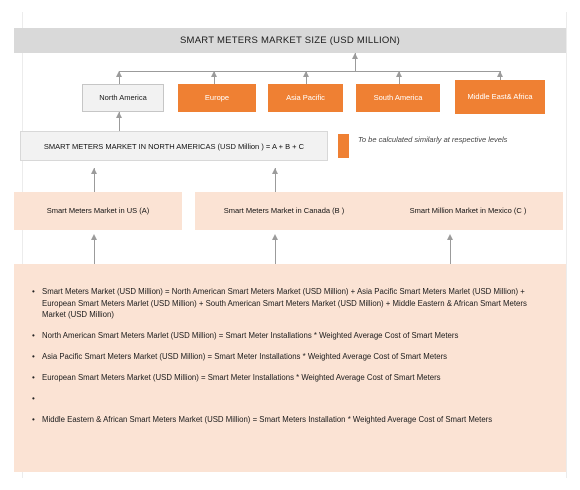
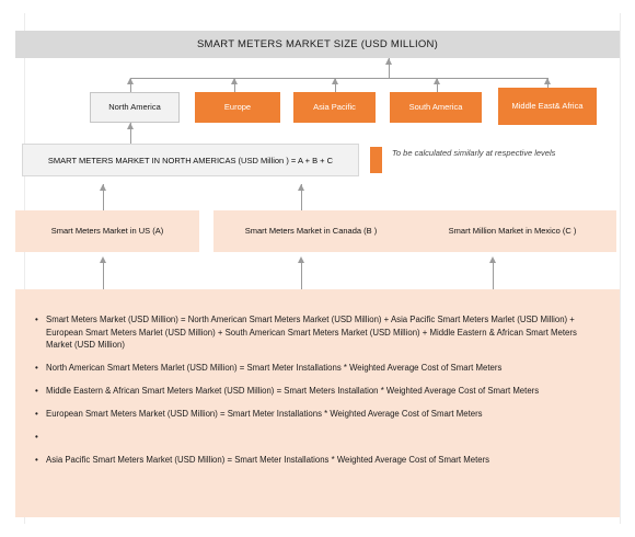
  SMART METERS MARKET SIZE (USD MILLION)
  North America
  Europe
  Asia Pacific
  South America
  Middle East& Africa
  SMART METERS MARKET IN NORTH AMERICAS (USD Million ) = A + B + C
  To be calculated similarly at respective levels
  Smart Meters Market in US (A)
  Smart Meters Market in Canada (B )
  Smart Million Market in Mexico (C )
  •
  Smart Meters Market (USD Million) = North American Smart Meters Market (USD Million) + Asia Pacific Smart Meters Marlet (USD Million) + European Smart Meters Marlet (USD Million) + South American Smart Meters Market (USD Million) + Middle Eastern & African Smart Meters Market (USD Million)
  •
  North American Smart Meters Marlet (USD Million) = Smart Meter Installations * Weighted Average Cost of Smart Meters
  •
- Asia Pacific Smart Meters Market (USD Million) = Smart Meter Installations * Weighted Average Cost of Smart Meters
+ Middle Eastern & African Smart Meters Market (USD Million) = Smart Meters Installation * Weighted Average Cost of Smart Meters
  •
  European Smart Meters Market (USD Million) = Smart Meter Installations * Weighted Average Cost of Smart Meters
  •
  •
- Middle Eastern & African Smart Meters Market (USD Million) = Smart Meters Installation * Weighted Average Cost of Smart Meters
+ Asia Pacific Smart Meters Market (USD Million) = Smart Meter Installations * Weighted Average Cost of Smart Meters
